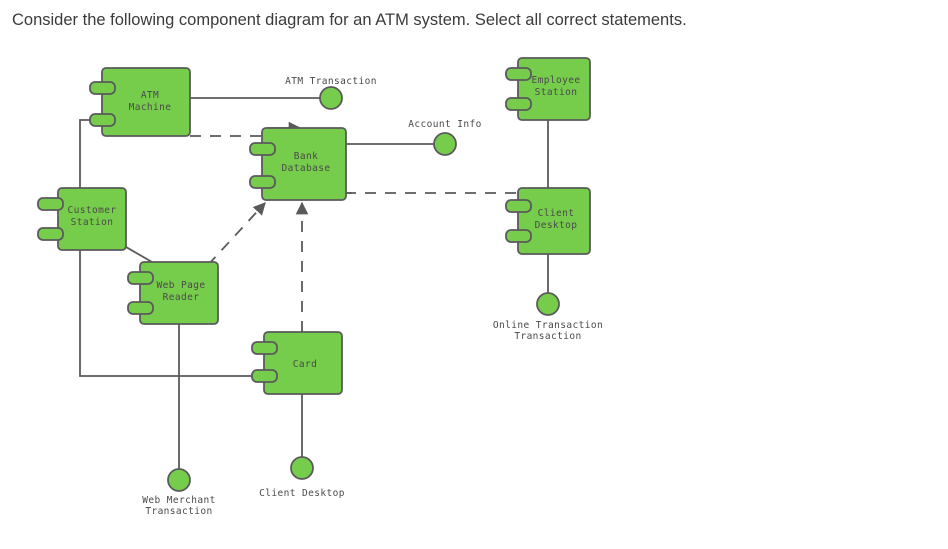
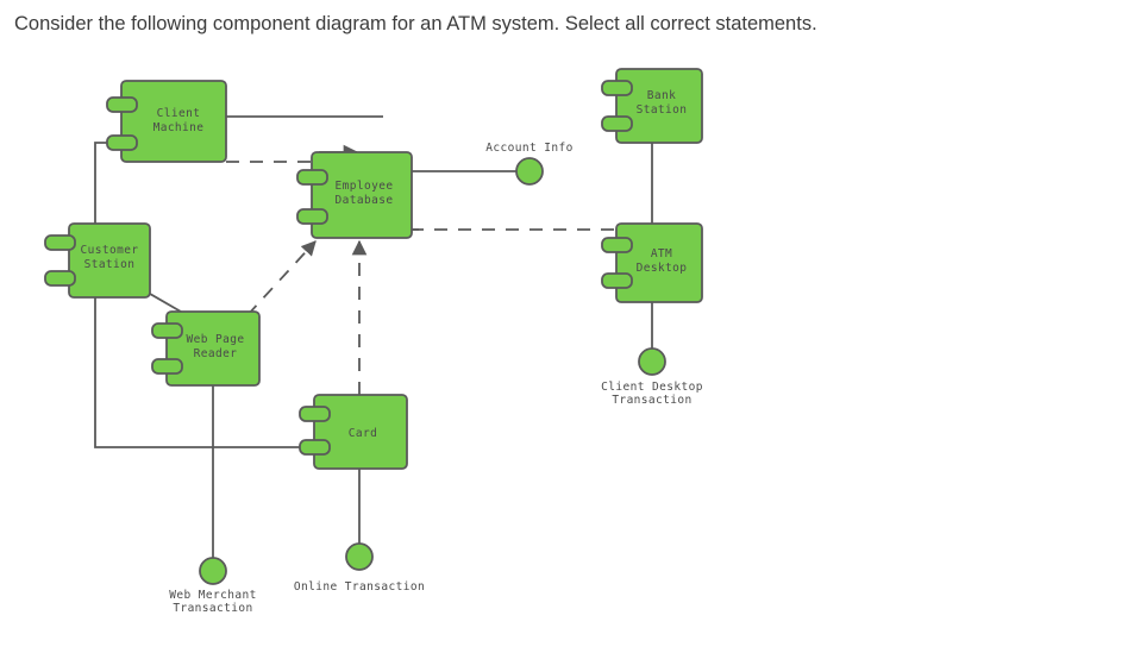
  Consider the following component diagram for an ATM system. Select all correct statements.
- ATM
+ Client
  Machine
- Bank
+ Employee
  Database
  Customer
  Station
  Web Page
  Reader
  Card
- Employee
+ Bank
  Station
- Client
+ ATM
  Desktop
- ATM Transaction
  Account Info
- Online Transaction
+ Client Desktop
  Transaction
  Web Merchant
  Transaction
- Client Desktop
+ Online Transaction
